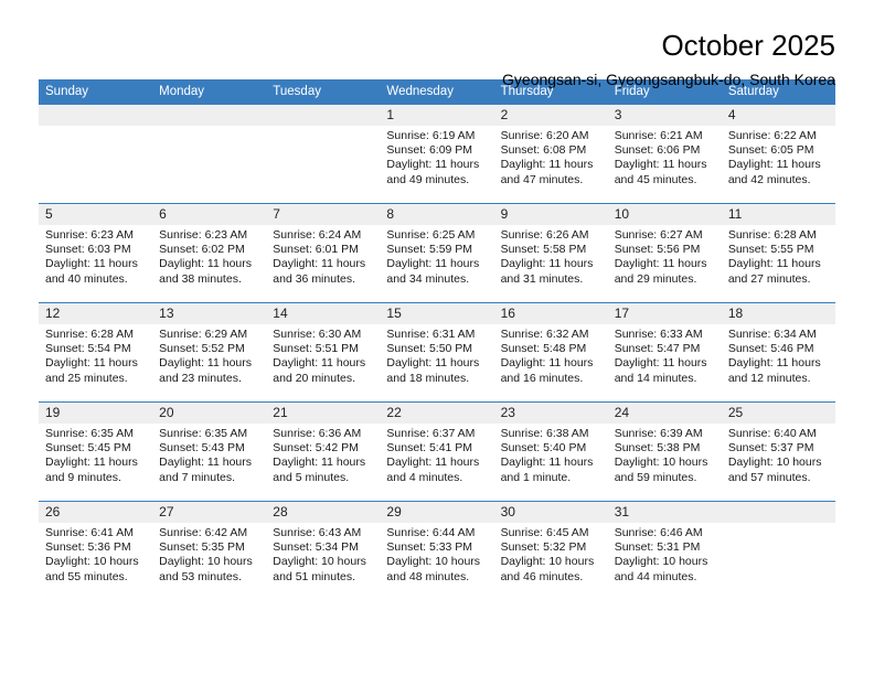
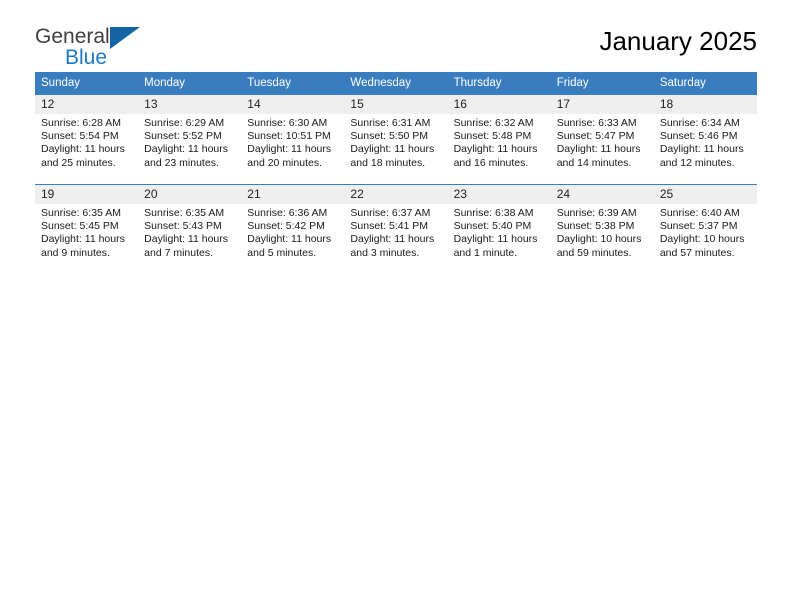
+ General
+ Blue
- October 2025
+ January 2025
- Gyeongsan-si, Gyeongsangbuk-do, South Korea
  Sunday	Monday	Tuesday	Wednesday	Thursday	Friday	Saturday
- 			1Sunrise: 6:19 AMSunset: 6:09 PMDaylight: 11 hoursand 49 minutes.	2Sunrise: 6:20 AMSunset: 6:08 PMDaylight: 11 hoursand 47 minutes.	3Sunrise: 6:21 AMSunset: 6:06 PMDaylight: 11 hoursand 45 minutes.	4Sunrise: 6:22 AMSunset: 6:05 PMDaylight: 11 hoursand 42 minutes.
- 5Sunrise: 6:23 AMSunset: 6:03 PMDaylight: 11 hoursand 40 minutes.	6Sunrise: 6:23 AMSunset: 6:02 PMDaylight: 11 hoursand 38 minutes.	7Sunrise: 6:24 AMSunset: 6:01 PMDaylight: 11 hoursand 36 minutes.	8Sunrise: 6:25 AMSunset: 5:59 PMDaylight: 11 hoursand 34 minutes.	9Sunrise: 6:26 AMSunset: 5:58 PMDaylight: 11 hoursand 31 minutes.	10Sunrise: 6:27 AMSunset: 5:56 PMDaylight: 11 hoursand 29 minutes.	11Sunrise: 6:28 AMSunset: 5:55 PMDaylight: 11 hoursand 27 minutes.
- 12Sunrise: 6:28 AMSunset: 5:54 PMDaylight: 11 hoursand 25 minutes.	13Sunrise: 6:29 AMSunset: 5:52 PMDaylight: 11 hoursand 23 minutes.	14Sunrise: 6:30 AMSunset: 5:51 PMDaylight: 11 hoursand 20 minutes.	15Sunrise: 6:31 AMSunset: 5:50 PMDaylight: 11 hoursand 18 minutes.	16Sunrise: 6:32 AMSunset: 5:48 PMDaylight: 11 hoursand 16 minutes.	17Sunrise: 6:33 AMSunset: 5:47 PMDaylight: 11 hoursand 14 minutes.	18Sunrise: 6:34 AMSunset: 5:46 PMDaylight: 11 hoursand 12 minutes.
+ 12Sunrise: 6:28 AMSunset: 5:54 PMDaylight: 11 hoursand 25 minutes.	13Sunrise: 6:29 AMSunset: 5:52 PMDaylight: 11 hoursand 23 minutes.	14Sunrise: 6:30 AMSunset: 10:51 PMDaylight: 11 hoursand 20 minutes.	15Sunrise: 6:31 AMSunset: 5:50 PMDaylight: 11 hoursand 18 minutes.	16Sunrise: 6:32 AMSunset: 5:48 PMDaylight: 11 hoursand 16 minutes.	17Sunrise: 6:33 AMSunset: 5:47 PMDaylight: 11 hoursand 14 minutes.	18Sunrise: 6:34 AMSunset: 5:46 PMDaylight: 11 hoursand 12 minutes.
- 19Sunrise: 6:35 AMSunset: 5:45 PMDaylight: 11 hoursand 9 minutes.	20Sunrise: 6:35 AMSunset: 5:43 PMDaylight: 11 hoursand 7 minutes.	21Sunrise: 6:36 AMSunset: 5:42 PMDaylight: 11 hoursand 5 minutes.	22Sunrise: 6:37 AMSunset: 5:41 PMDaylight: 11 hoursand 4 minutes.	23Sunrise: 6:38 AMSunset: 5:40 PMDaylight: 11 hoursand 1 minute.	24Sunrise: 6:39 AMSunset: 5:38 PMDaylight: 10 hoursand 59 minutes.	25Sunrise: 6:40 AMSunset: 5:37 PMDaylight: 10 hoursand 57 minutes.
+ 19Sunrise: 6:35 AMSunset: 5:45 PMDaylight: 11 hoursand 9 minutes.	20Sunrise: 6:35 AMSunset: 5:43 PMDaylight: 11 hoursand 7 minutes.	21Sunrise: 6:36 AMSunset: 5:42 PMDaylight: 11 hoursand 5 minutes.	22Sunrise: 6:37 AMSunset: 5:41 PMDaylight: 11 hoursand 3 minutes.	23Sunrise: 6:38 AMSunset: 5:40 PMDaylight: 11 hoursand 1 minute.	24Sunrise: 6:39 AMSunset: 5:38 PMDaylight: 10 hoursand 59 minutes.	25Sunrise: 6:40 AMSunset: 5:37 PMDaylight: 10 hoursand 57 minutes.
- 26Sunrise: 6:41 AMSunset: 5:36 PMDaylight: 10 hoursand 55 minutes.	27Sunrise: 6:42 AMSunset: 5:35 PMDaylight: 10 hoursand 53 minutes.	28Sunrise: 6:43 AMSunset: 5:34 PMDaylight: 10 hoursand 51 minutes.	29Sunrise: 6:44 AMSunset: 5:33 PMDaylight: 10 hoursand 48 minutes.	30Sunrise: 6:45 AMSunset: 5:32 PMDaylight: 10 hoursand 46 minutes.	31Sunrise: 6:46 AMSunset: 5:31 PMDaylight: 10 hoursand 44 minutes.
